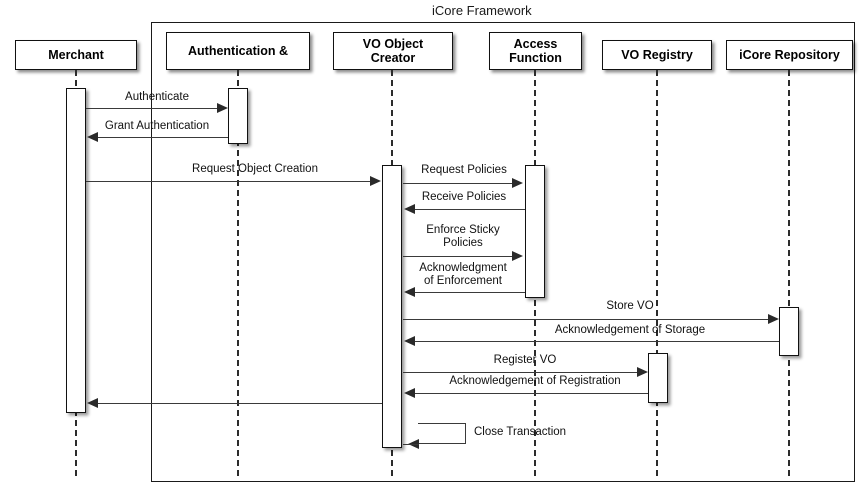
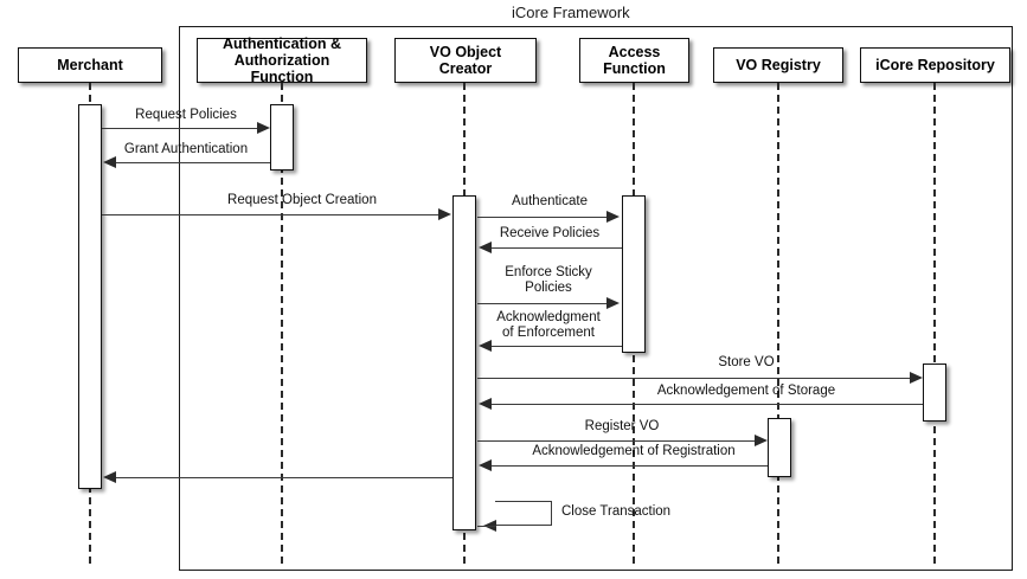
  iCore Framework
  Merchant
  Authentication &
+ Authorization Function
  VO Object
  Creator
  Access
  Function
  VO Registry
  iCore Repository
- Authenticate
+ Request Policies
  Grant Authentication
  Request Object Creation
- Request Policies
+ Authenticate
  Receive Policies
  Enforce Sticky
  Policies
  Acknowledgment
  of Enforcement
  Store VO
  Acknowledgement of Storage
  Register VO
  Acknowledgement of Registration
  Close Transaction
